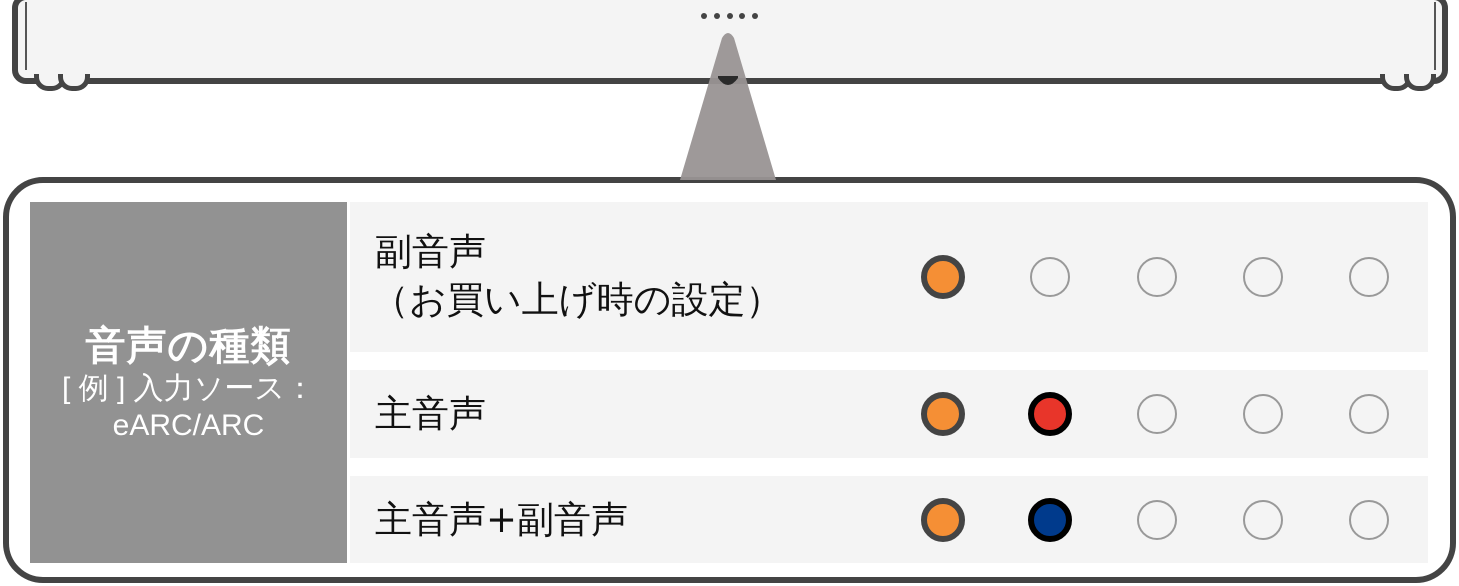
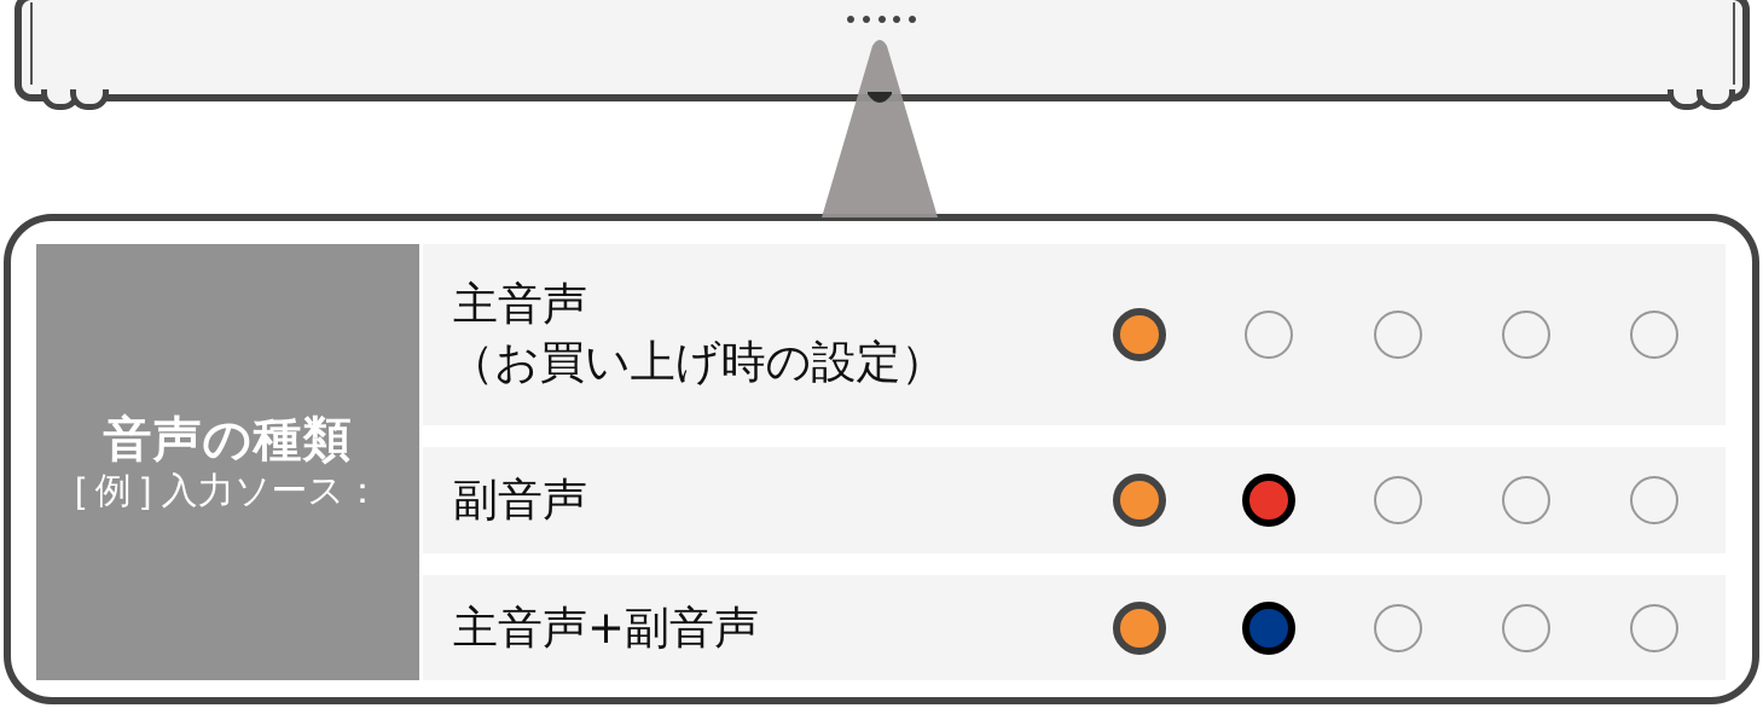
  音声の種類
  [ 例 ] 入力ソース：
- eARC/ARC
- 副音声
+ 主音声
  （お買い上げ時の設定）
- 主音声
+ 副音声
  主音声+副音声
